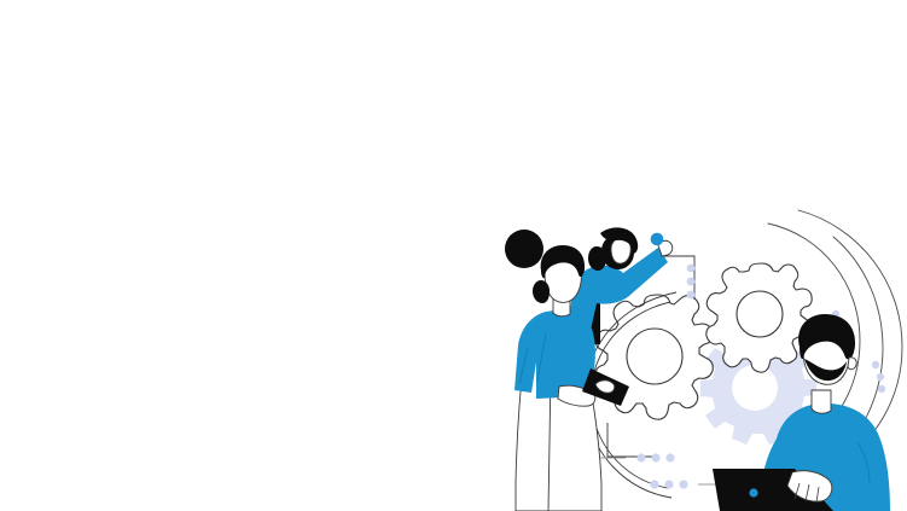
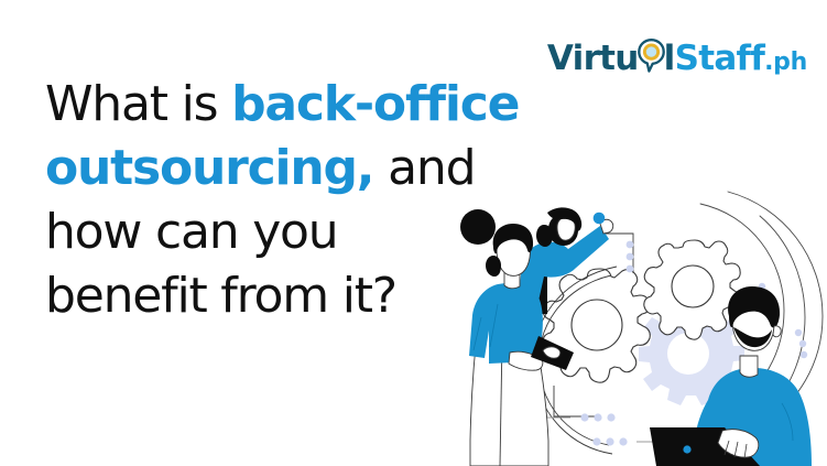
+ Virtu
+ l
+ Staff
+ .ph
+ What is back-office
+ outsourcing, and
+ how can you
+ benefit from it?
